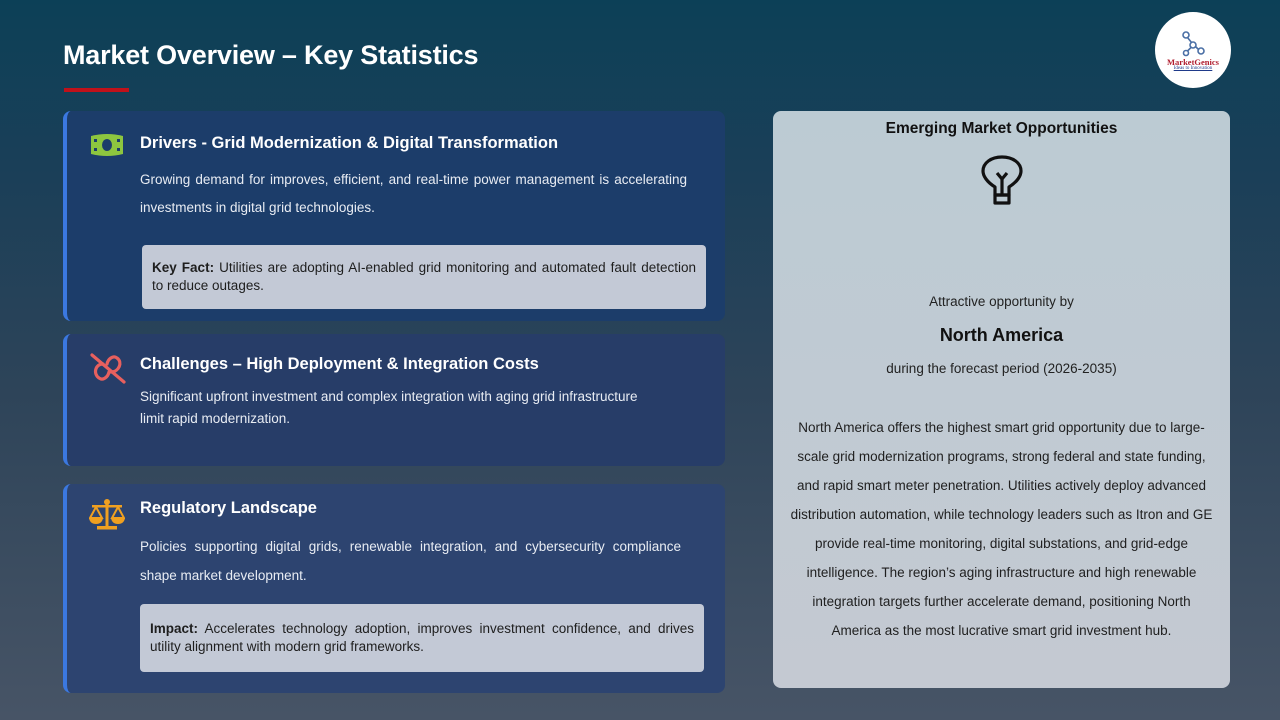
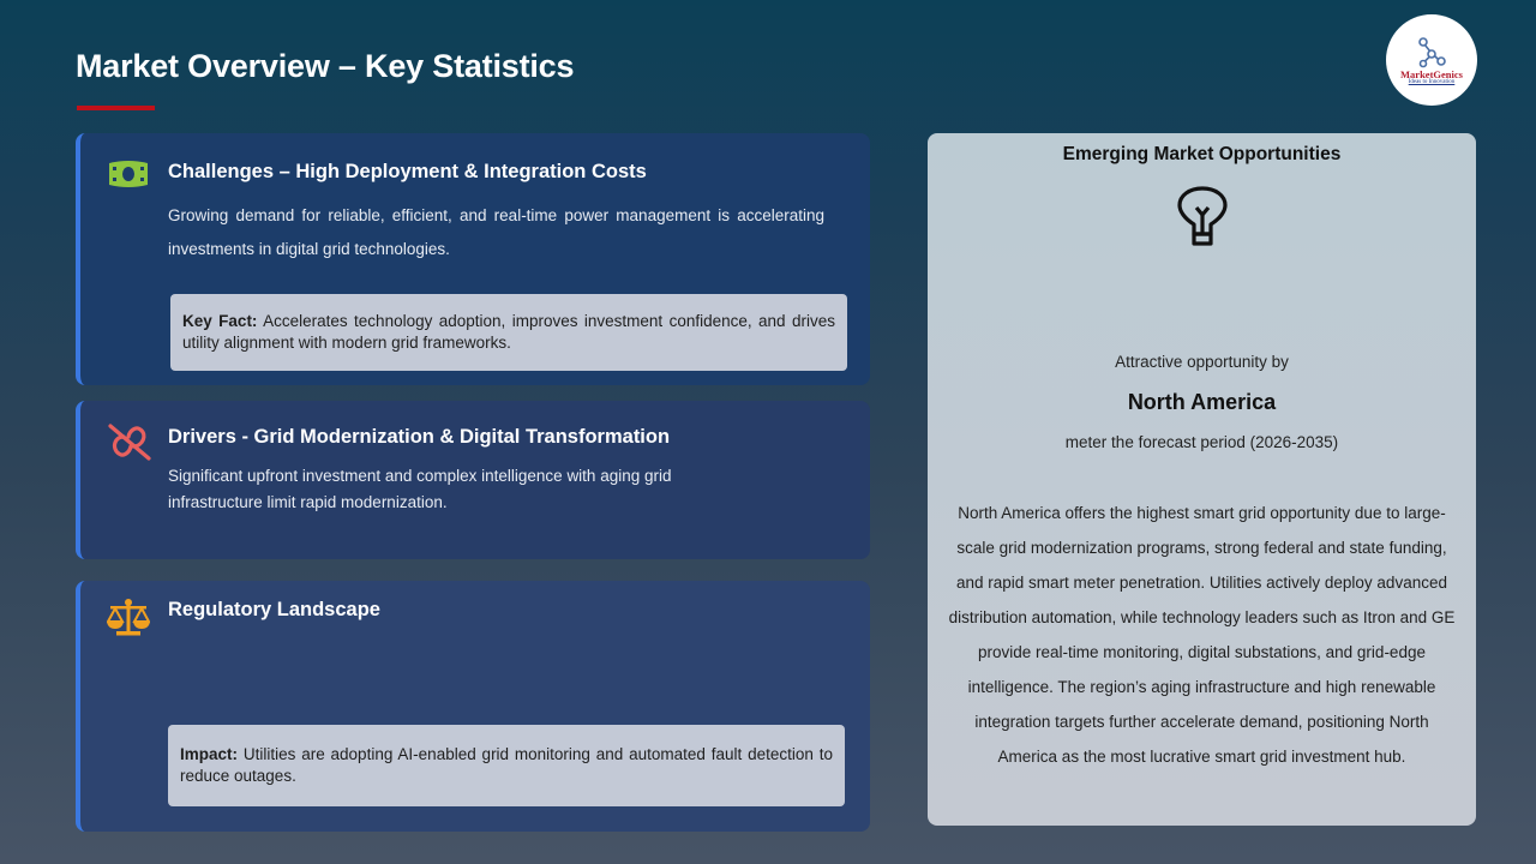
  Market Overview – Key Statistics
  MarketGenics
- Drivers - Grid Modernization & Digital Transformation
+ Challenges – High Deployment & Integration Costs
- Growing demand for improves, efficient, and real-time power management is accelerating investments in digital grid technologies.
+ Growing demand for reliable, efficient, and real-time power management is accelerating investments in digital grid technologies.
- Key Fact: Utilities are adopting AI-enabled grid monitoring and automated fault detection to reduce outages.
+ Key Fact: Accelerates technology adoption, improves investment confidence, and drives utility alignment with modern grid frameworks.
- Challenges – High Deployment & Integration Costs
+ Drivers - Grid Modernization & Digital Transformation
- Significant upfront investment and complex integration with aging grid infrastructure limit rapid modernization.
+ Significant upfront investment and complex intelligence with aging grid infrastructure limit rapid modernization.
  Regulatory Landscape
- Policies supporting digital grids, renewable integration, and cybersecurity compliance shape market development.
- Impact: Accelerates technology adoption, improves investment confidence, and drives utility alignment with modern grid frameworks.
+ Impact: Utilities are adopting AI-enabled grid monitoring and automated fault detection to reduce outages.
  Emerging Market Opportunities
  Attractive opportunity by
  North America
- during the forecast period (2026-2035)
+ meter the forecast period (2026-2035)
  North America offers the highest smart grid opportunity due to large-scale grid modernization programs, strong federal and state funding, and rapid smart meter penetration. Utilities actively deploy advanced distribution automation, while technology leaders such as Itron and GE provide real-time monitoring, digital substations, and grid-edge intelligence. The region’s aging infrastructure and high renewable integration targets further accelerate demand, positioning North America as the most lucrative smart grid investment hub.
